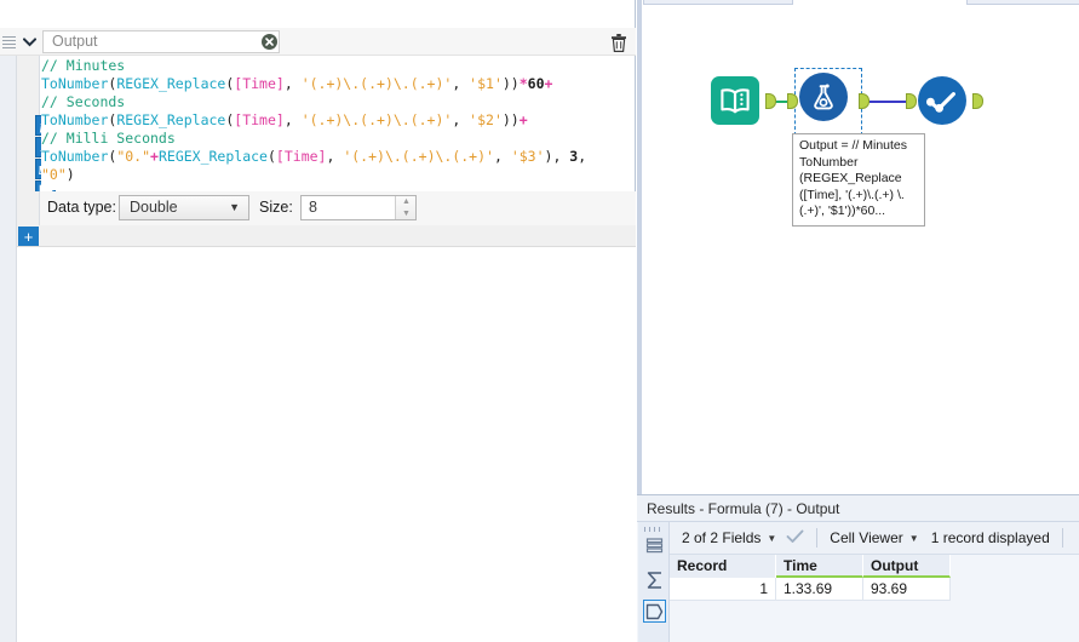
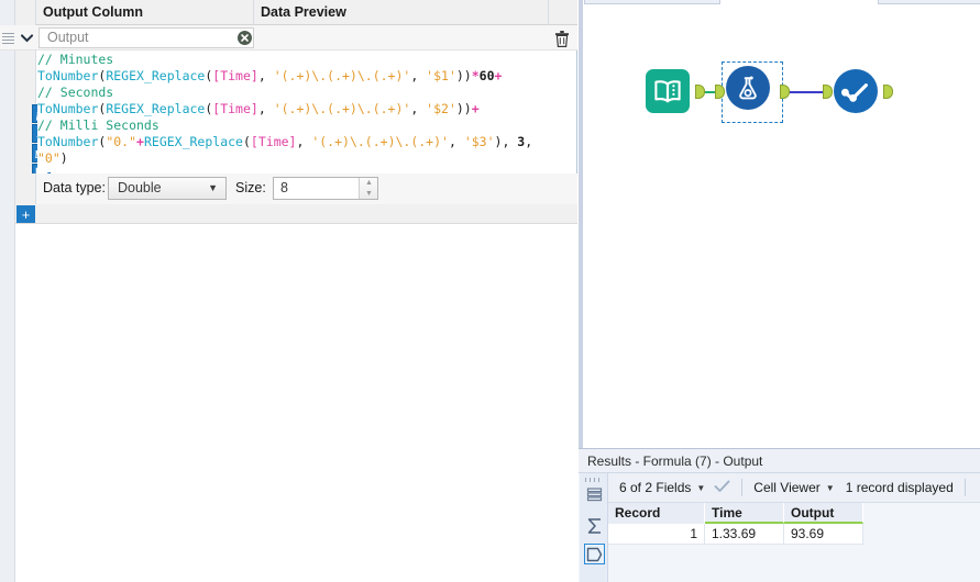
+ Output Column
+ Data Preview
  Output
  // Minutes ToNumber(REGEX_Replace([Time], '(.+)\.(.+)\.(.+)', '$1'))*60+ // Seconds ToNumber(REGEX_Replace([Time], '(.+)\.(.+)\.(.+)', '$2'))+ // Milli Seconds ToNumber("0."+REGEX_Replace([Time], '(.+)\.(.+)\.(.+)', '$3'), 3, "0")
  Data type:
  Double
  ▼
  Size:
  8
  +
- Output = // Minutes ToNumber (REGEX_Replace ([Time], '(.+)\.(.+) \.(.+)', '$1'))*60...
  Results - Formula (7) - Output
- 2 of 2 Fields
+ 6 of 2 Fields
  ▼
  Cell Viewer
  ▼
  1 record displayed
  Record
  Time
  Output
  1
  1.33.69
  93.69
